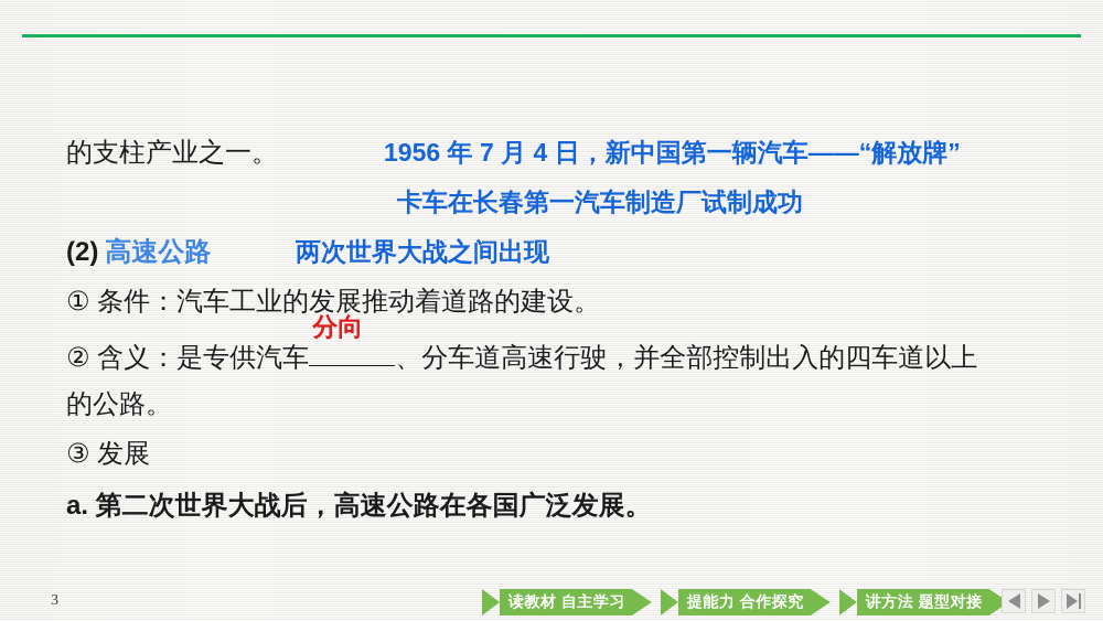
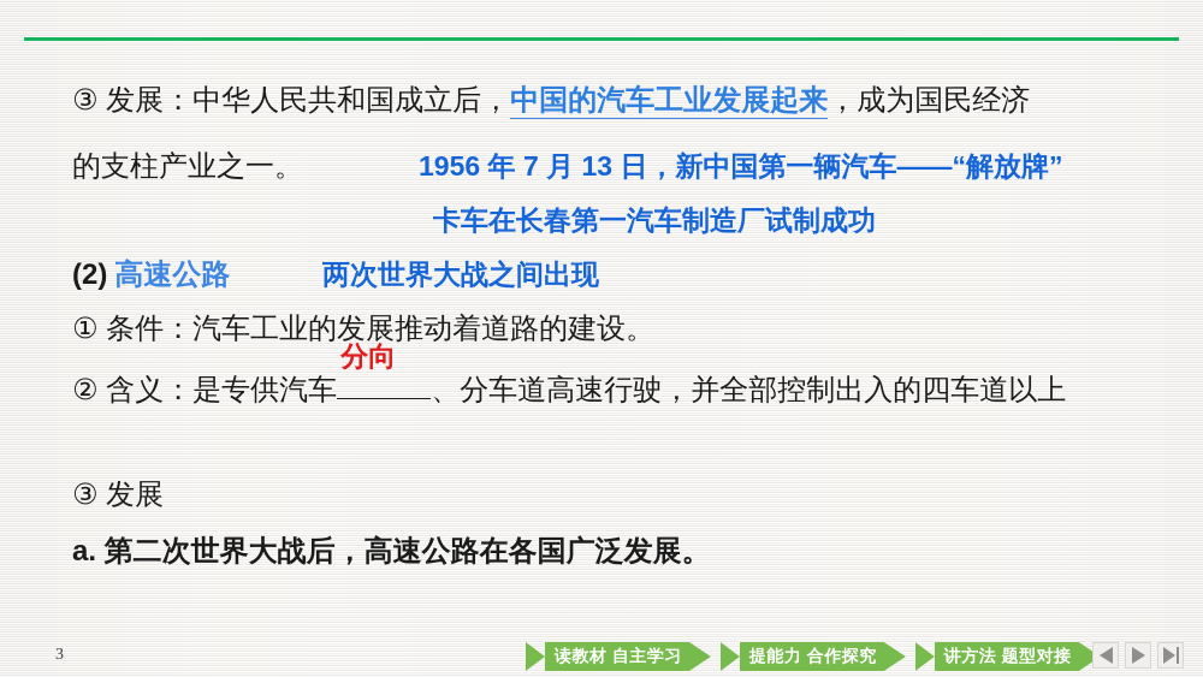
+ ③ 发展：中华人民共和国成立后，中国的汽车工业发展起来，成为国民经济
  的支柱产业之一。
- 1956 年 7 月 4 日，新中国第一辆汽车——“解放牌”
+ 1956 年 7 月 13 日，新中国第一辆汽车——“解放牌”
  卡车在长春第一汽车制造厂试制成功
  (2) 高速公路
  两次世界大战之间出现
  ① 条件：汽车工业的发展推动着道路的建设。
  ② 含义：是专供汽车
  分向
  、分车道高速行驶，并全部控制出入的四车道以上
- 的公路。
  ③ 发展
  a. 第二次世界大战后，高速公路在各国广泛发展。
  3
  读教材 自主学习
  提能力 合作探究
  讲方法 题型对接
